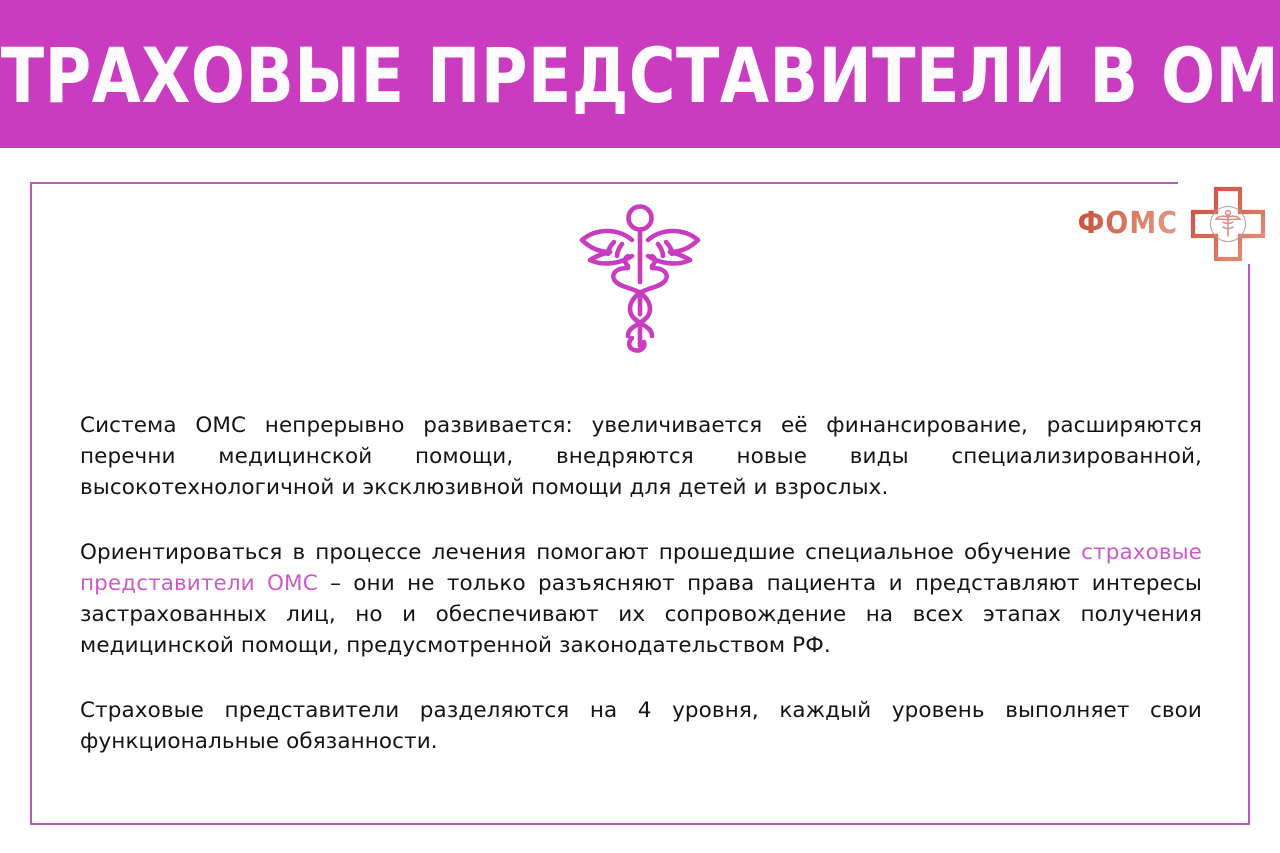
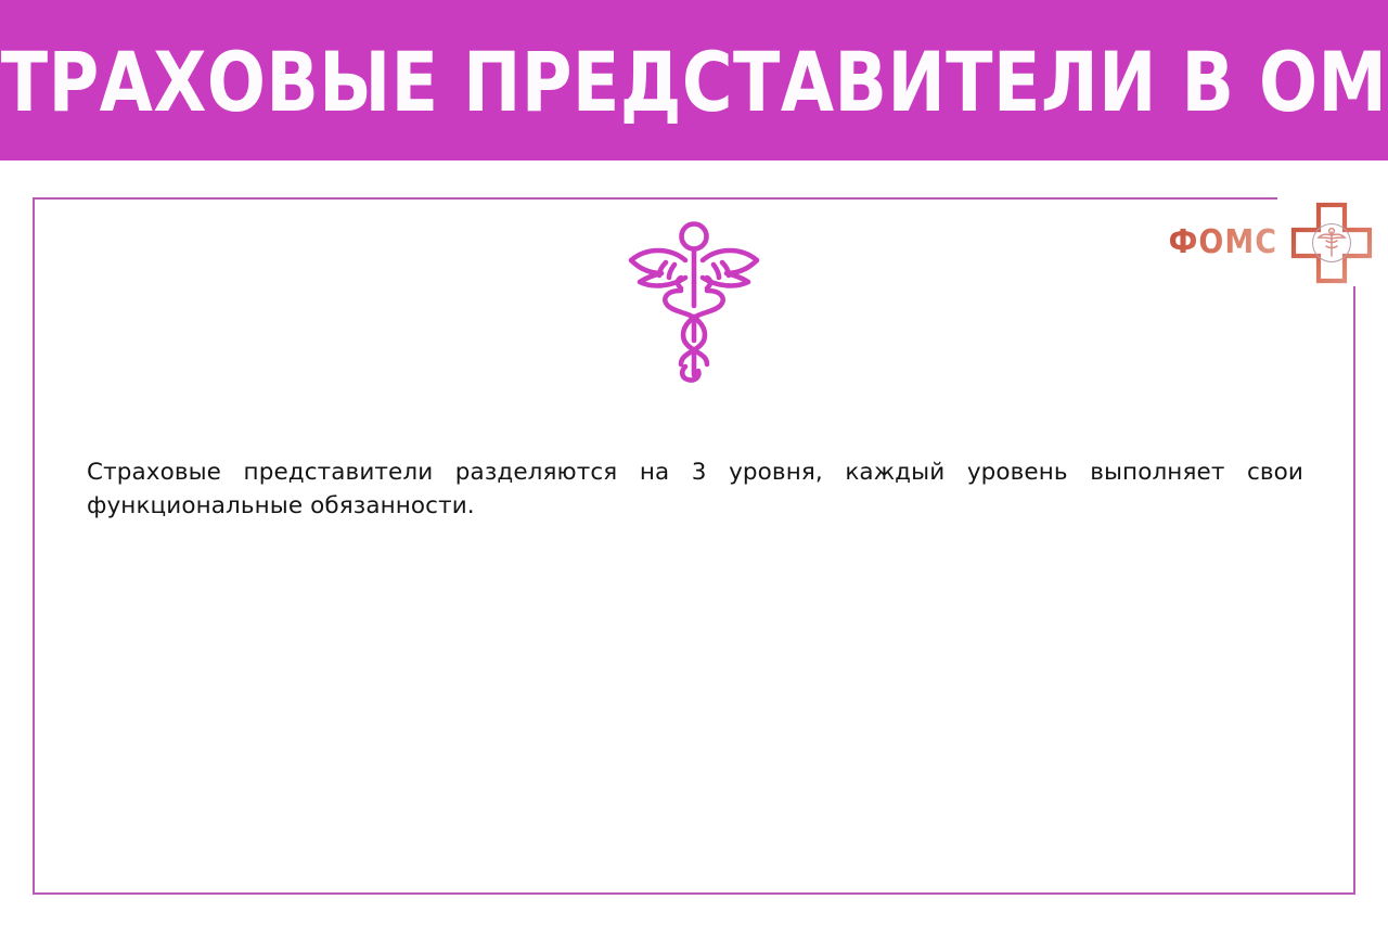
  ТРАХОВЫЕ ПРЕДСТАВИТЕЛИ В ОМ
  ФОМС
- Система ОМС непрерывно развивается: увеличивается её финансирование, расширяются перечни медицинской помощи, внедряются новые виды специализированной, высокотехнологичной и эксклюзивной помощи для детей и взрослых.
- Ориентироваться в процессе лечения помогают прошедшие специальное обучение страховые представители ОМС – они не только разъясняют права пациента и представляют интересы застрахованных лиц, но и обеспечивают их сопровождение на всех этапах получения медицинской помощи, предусмотренной законодательством РФ.
- Страховые представители разделяются на 4 уровня, каждый уровень выполняет свои функциональные обязанности.
+ Страховые представители разделяются на 3 уровня, каждый уровень выполняет свои функциональные обязанности.
